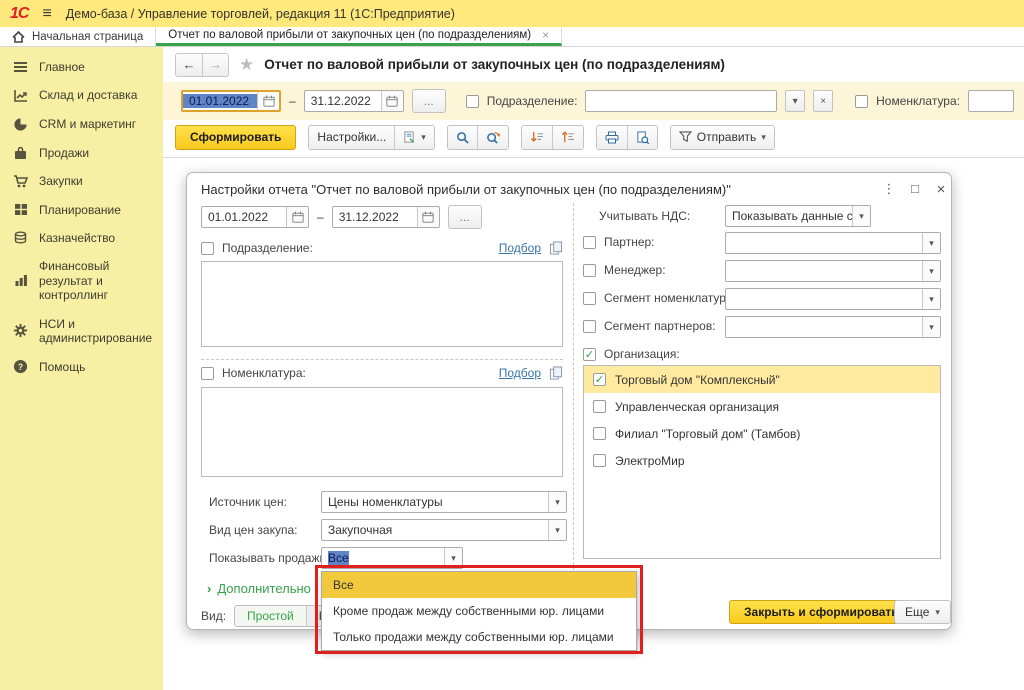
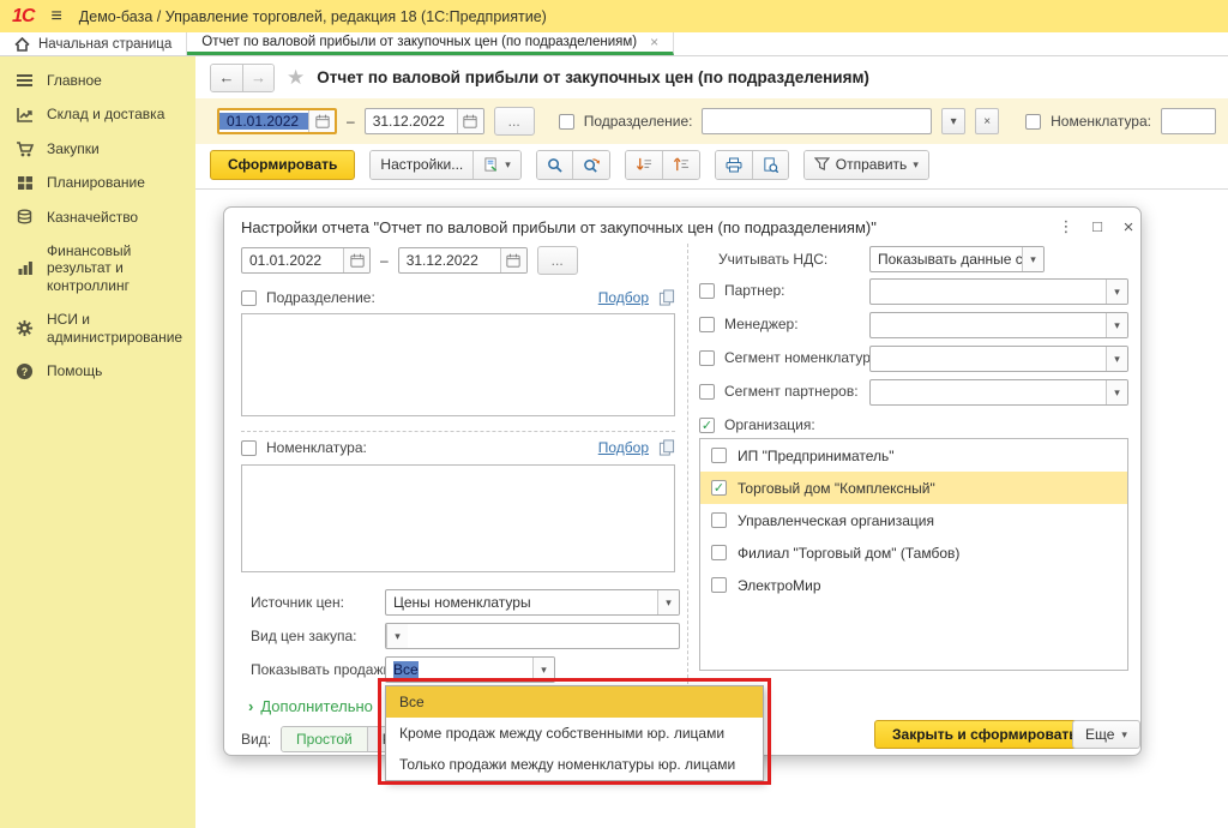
  1С
  ≡
- Демо-база / Управление торговлей, редакция 11 (1С:Предприятие)
+ Демо-база / Управление торговлей, редакция 18 (1С:Предприятие)
  Начальная страница
  Отчет по валовой прибыли от закупочных цен (по подразделениям)
  ×
  Главное
  Склад и доставка
- CRM и маркетинг
- Продажи
  Закупки
  Планирование
  Казначейство
  Финансовый результат и контроллинг
  НСИ и администрирование
  ?
  Помощь
  ←
  →
  ★
  Отчет по валовой прибыли от закупочных цен (по подразделениям)
  01.01.2022
  –
  31.12.2022
  ...
  Подразделение:
  ▾
  ×
  Номенклатура:
  Сформировать
  Настройки...
  ▾
  Отправить
  ▾
  Настройки отчета "Отчет по валовой прибыли от закупочных цен (по подразделениям)"
  ⋮
  □
  ×
  01.01.2022
  –
  31.12.2022
  ...
  Подразделение:
  Подбор
  Номенклатура:
  Подбор
  Источник цен:
  Цены номенклатуры
  ▾
  Вид цен закупа:
- Закупочная
  ▾
  Показывать продаж
  Все
  ▾
  ›
  Дополнительно
  Вид:
  Простой
  Учитывать НДС:
  Показывать данные с
  ▾
  Партнер:
  ▾
  Менеджер:
  ▾
  Сегмент номенклатур
  ▾
  Сегмент партнеров:
  ▾
  ✓
  Организация:
+ ИП "Предприниматель"
  ✓
  Торговый дом "Комплексный"
  Управленческая организация
  Филиал "Торговый дом" (Тамбов)
  ЭлектроМир
  Закрыть и сформироват
  Еще
  ▾
  Все
  Кроме продаж между собственными юр. лицами
- Только продажи между собственными юр. лицами
+ Только продажи между номенклатуры юр. лицами
